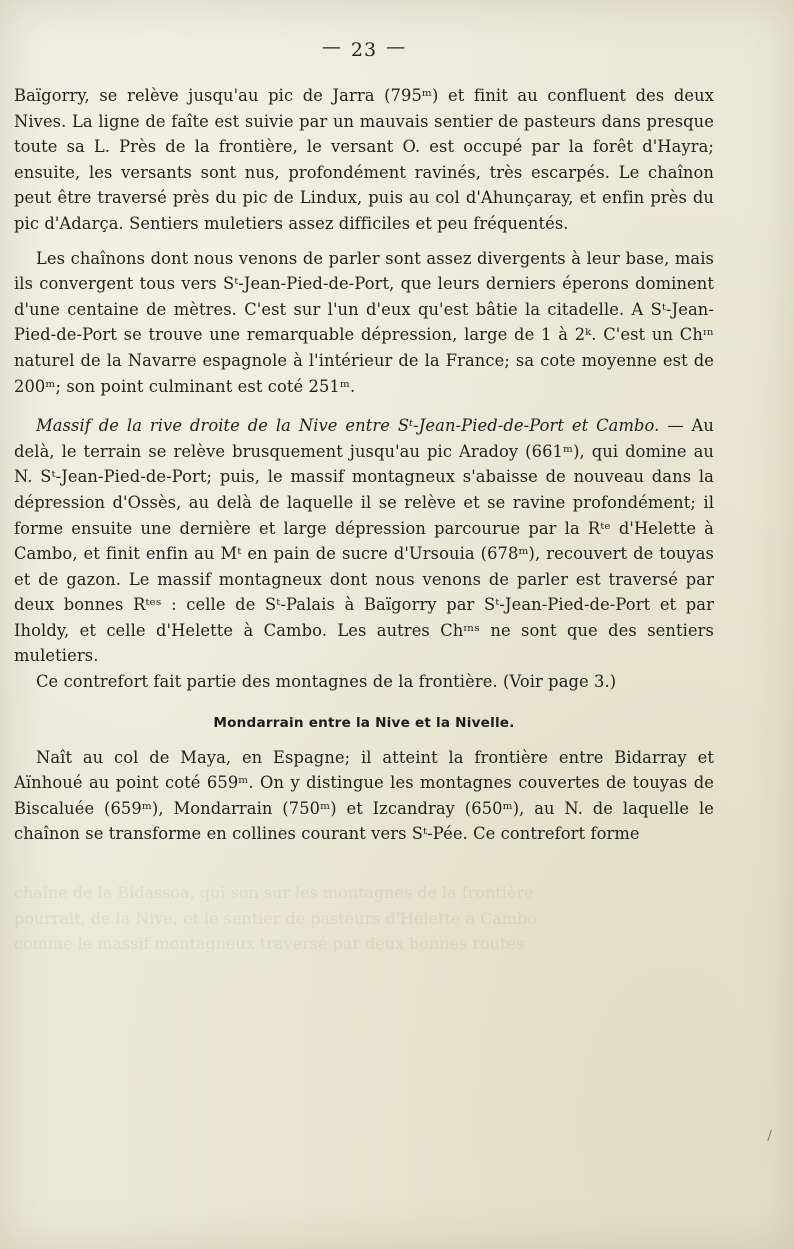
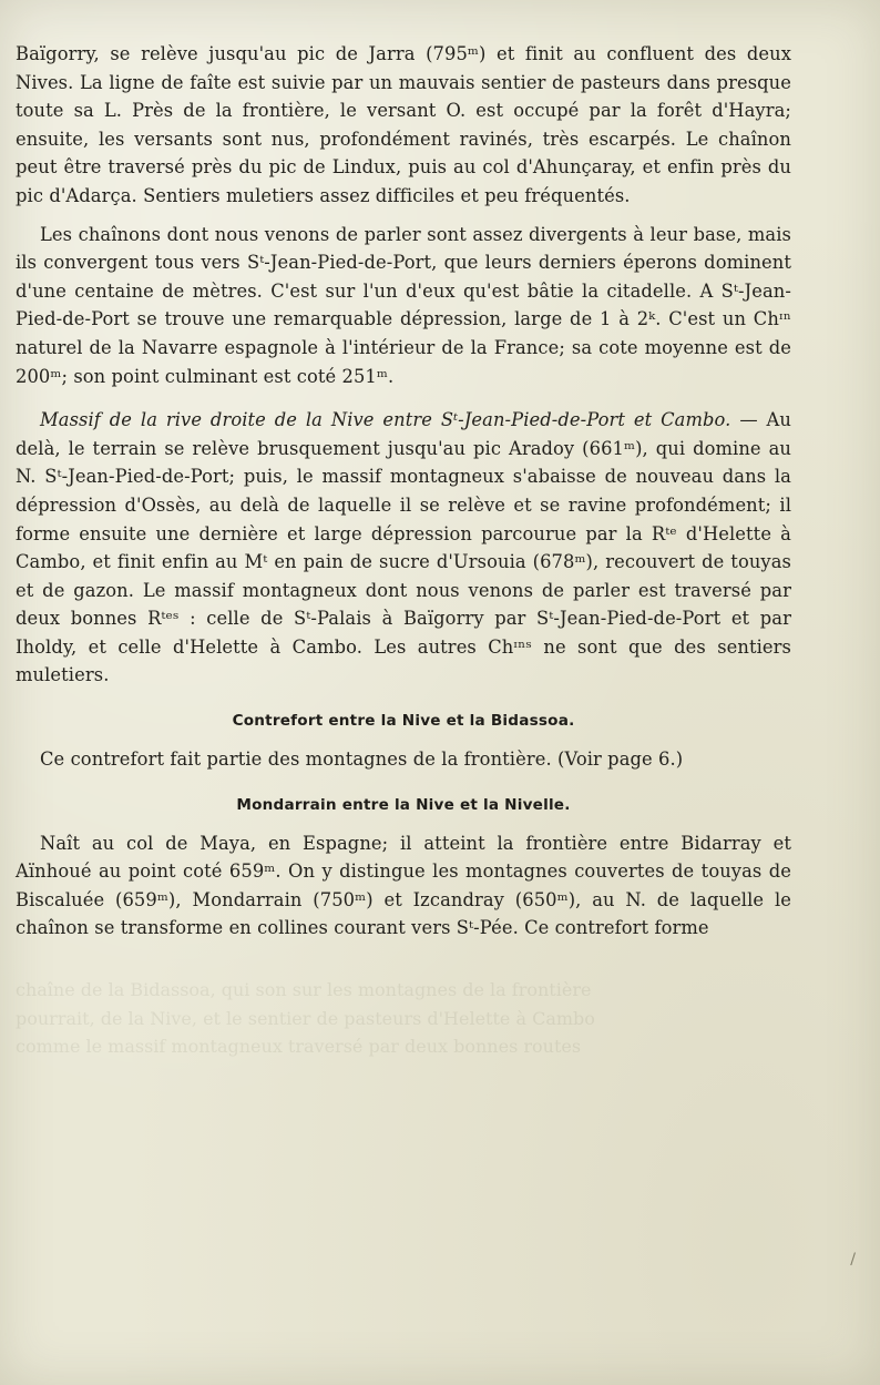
  chaîne de la Bidassoa, qui son sur les montagnes de la frontière
  pourrait, de la Nive, et le sentier de pasteurs d'Helette à Cambo
  comme le massif montagneux traversé par deux bonnes routes
- — 23 —
  Baïgorry, se relève jusqu'au pic de Jarra (795ᵐ) et finit au confluent des deux Nives. La ligne de faîte est suivie par un mauvais sentier de pasteurs dans presque toute sa L. Près de la frontière, le versant O. est occupé par la forêt d'Hayra; ensuite, les versants sont nus, profondément ravinés, très escarpés. Le chaînon peut être traversé près du pic de Lindux, puis au col d'Ahunçaray, et enfin près du pic d'Adarça. Sentiers muletiers assez difficiles et peu fréquentés.
  Les chaînons dont nous venons de parler sont assez divergents à leur base, mais ils convergent tous vers Sᵗ-Jean-Pied-de-Port, que leurs derniers éperons dominent d'une centaine de mètres. C'est sur l'un d'eux qu'est bâtie la citadelle. A Sᵗ-Jean-Pied-de-Port se trouve une remarquable dépression, large de 1 à 2ᵏ. C'est un Chᶦⁿ naturel de la Navarre espagnole à l'intérieur de la France; sa cote moyenne est de 200ᵐ; son point culminant est coté 251ᵐ.
  Massif de la rive droite de la Nive entre Sᵗ-Jean-Pied-de-Port et Cambo. — Au delà, le terrain se relève brusquement jusqu'au pic Aradoy (661ᵐ), qui domine au N. Sᵗ-Jean-Pied-de-Port; puis, le massif montagneux s'abaisse de nouveau dans la dépression d'Ossès, au delà de laquelle il se relève et se ravine profondément; il forme ensuite une dernière et large dépression parcourue par la Rᵗᵉ d'Helette à Cambo, et finit enfin au Mᵗ en pain de sucre d'Ursouia (678ᵐ), recouvert de touyas et de gazon. Le massif montagneux dont nous venons de parler est traversé par deux bonnes Rᵗᵉˢ : celle de Sᵗ-Palais à Baïgorry par Sᵗ-Jean-Pied-de-Port et par Iholdy, et celle d'Helette à Cambo. Les autres Chᶦⁿˢ ne sont que des sentiers muletiers.
+ Contrefort entre la Nive et la Bidassoa.
- Ce contrefort fait partie des montagnes de la frontière. (Voir page 3.)
+ Ce contrefort fait partie des montagnes de la frontière. (Voir page 6.)
  Mondarrain entre la Nive et la Nivelle.
  Naît au col de Maya, en Espagne; il atteint la frontière entre Bidarray et Aïnhoué au point coté 659ᵐ. On y distingue les montagnes couvertes de touyas de Biscaluée (659ᵐ), Mondarrain (750ᵐ) et Izcandray (650ᵐ), au N. de laquelle le chaînon se transforme en collines courant vers Sᵗ-Pée. Ce contrefort forme
  /
